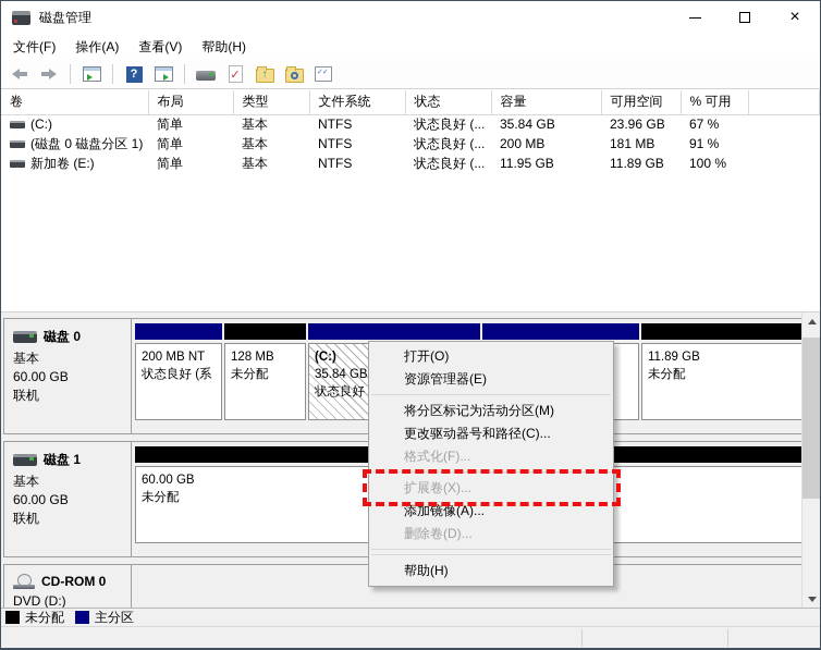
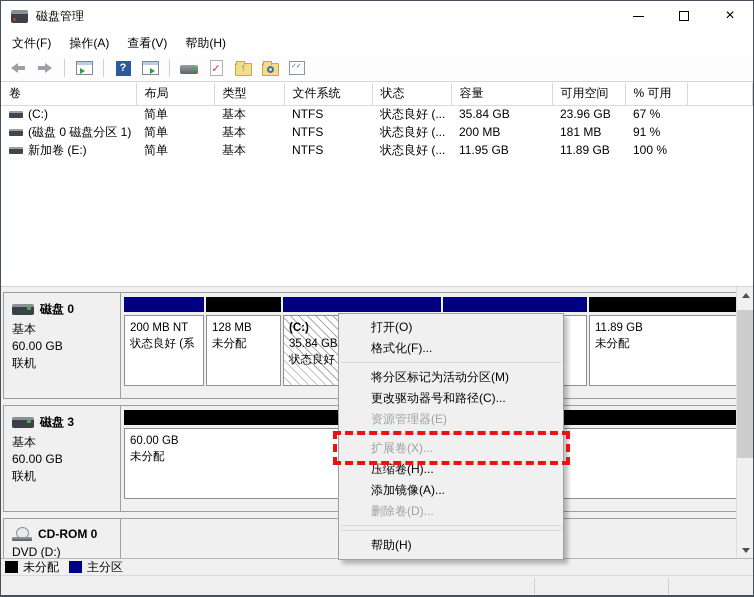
  磁盘管理
  ×
  文件(F)
  操作(A)
  查看(V)
  帮助(H)
  ?
  ✓
  ↑
  卷	布局	类型	文件系统	状态	容量	可用空间	% 可用
  (C:)	简单	基本	NTFS	状态良好 (...	35.84 GB	23.96 GB	67 %
  (磁盘 0 磁盘分区 1)	简单	基本	NTFS	状态良好 (...	200 MB	181 MB	91 %
  新加卷 (E:)	简单	基本	NTFS	状态良好 (...	11.95 GB	11.89 GB	100 %
  磁盘 0
  基本
  60.00 GB
  联机
  200 MB NT
  状态良好 (系
  128 MB
  未分配
  (C:)
  35.84 GB
  状态良好
  11.89 GB
  未分配
- 磁盘 1
+ 磁盘 3
  基本
  60.00 GB
  联机
  60.00 GB
  未分配
  CD-ROM 0
  DVD (D:)
  未分配
  主分区
  打开(O)
- 资源管理器(E)
+ 格式化(F)...
  将分区标记为活动分区(M)
  更改驱动器号和路径(C)...
- 格式化(F)...
+ 资源管理器(E)
  扩展卷(X)...
+ 压缩卷(H)...
  添加镜像(A)...
  删除卷(D)...
  帮助(H)
